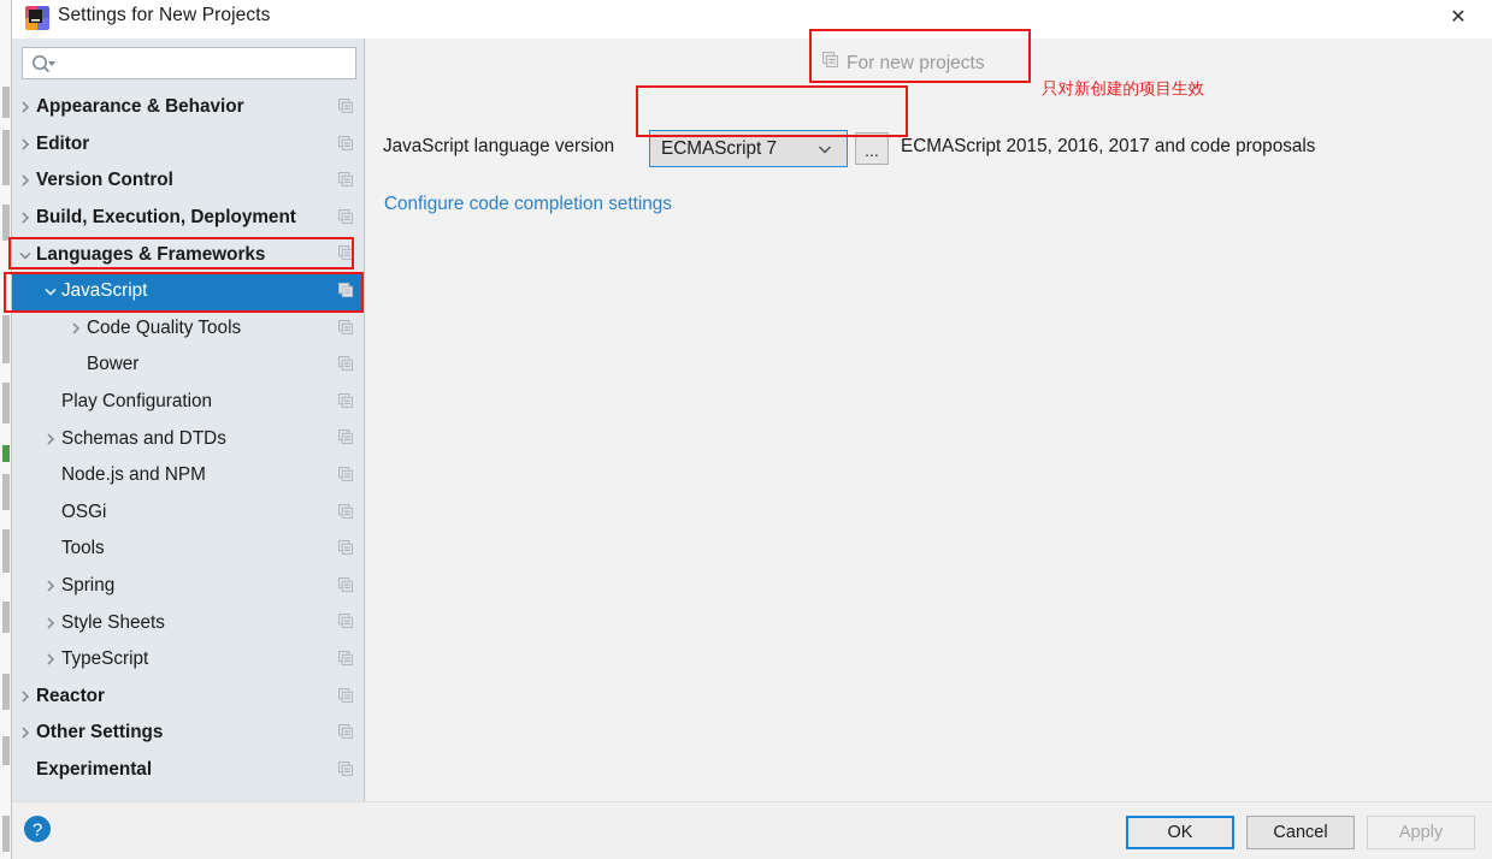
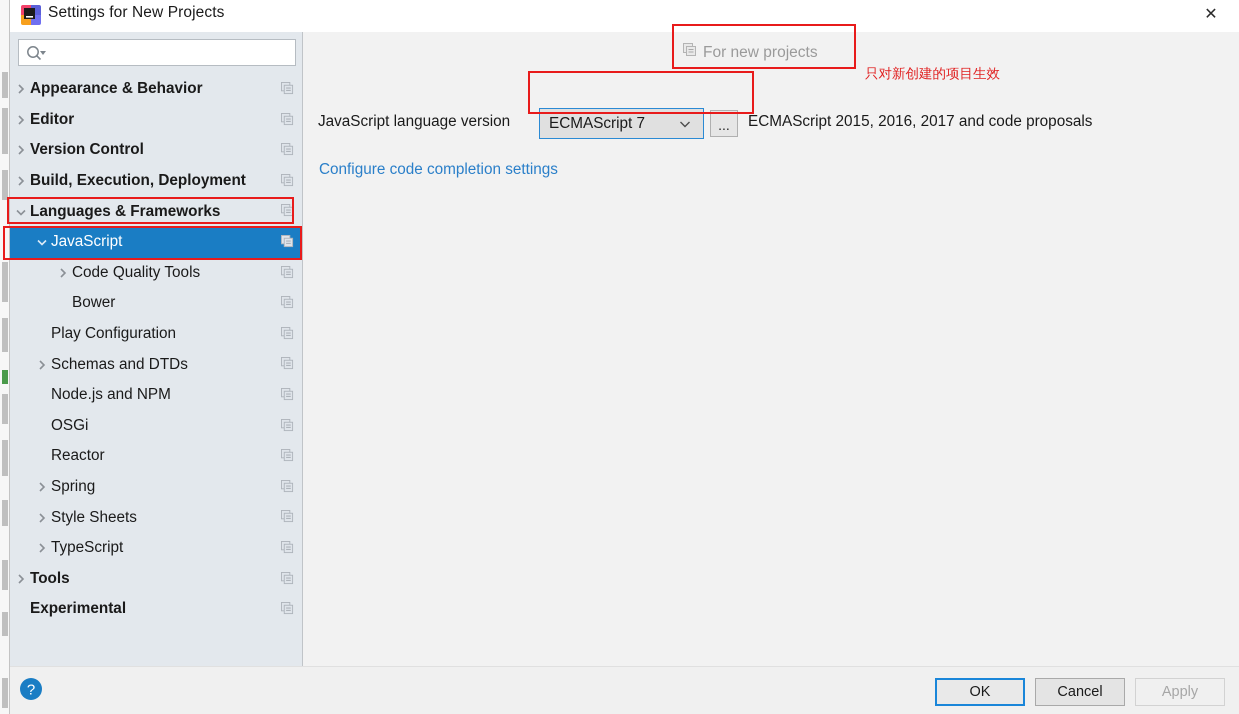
  Settings for New Projects
  ✕
  Appearance & Behavior
  Editor
  Version Control
  Build, Execution, Deployment
  Languages & Frameworks
  JavaScript
  Code Quality Tools
  Bower
  Play Configuration
  Schemas and DTDs
  Node.js and NPM
  OSGi
- Tools
+ Reactor
  Spring
  Style Sheets
  TypeScript
- Reactor
+ Tools
- Other Settings
  Experimental
  For new projects
  只对新创建的项目生效
  JavaScript language version
  ECMAScript 7
  ...
  ECMAScript 2015, 2016, 2017 and code proposals
  Configure code completion settings
  ?
  OK
  Cancel
  Apply
